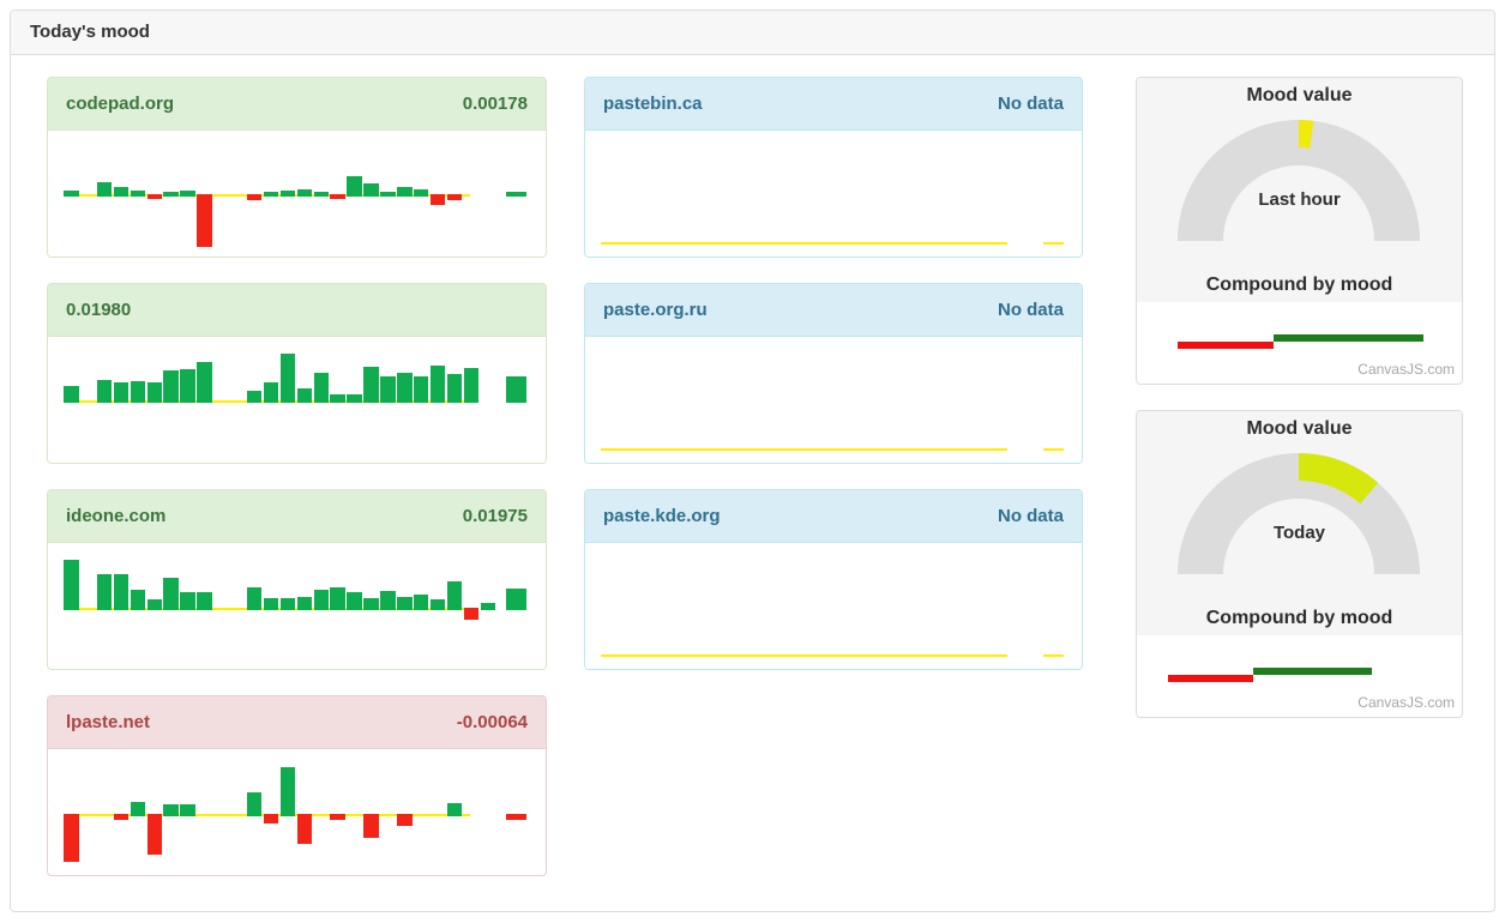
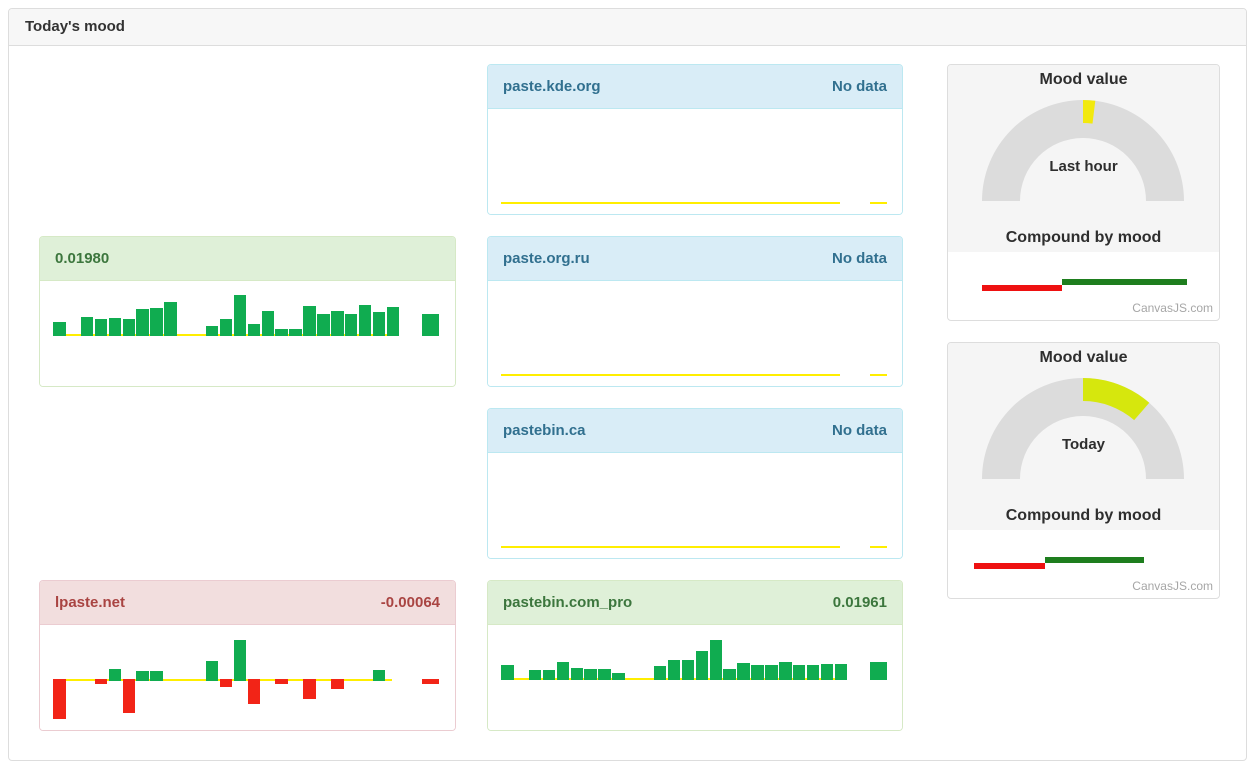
  Today's mood
- codepad.org
- 0.00178
  0.01980
- ideone.com
- 0.01975
  lpaste.net
  -0.00064
- pastebin.ca
+ paste.kde.org
  No data
  paste.org.ru
  No data
- paste.kde.org
+ pastebin.ca
  No data
+ pastebin.com_pro
+ 0.01961
  Mood value
  Last hour
  Compound by mood
  CanvasJS.com
  Mood value
  Today
  Compound by mood
  CanvasJS.com
